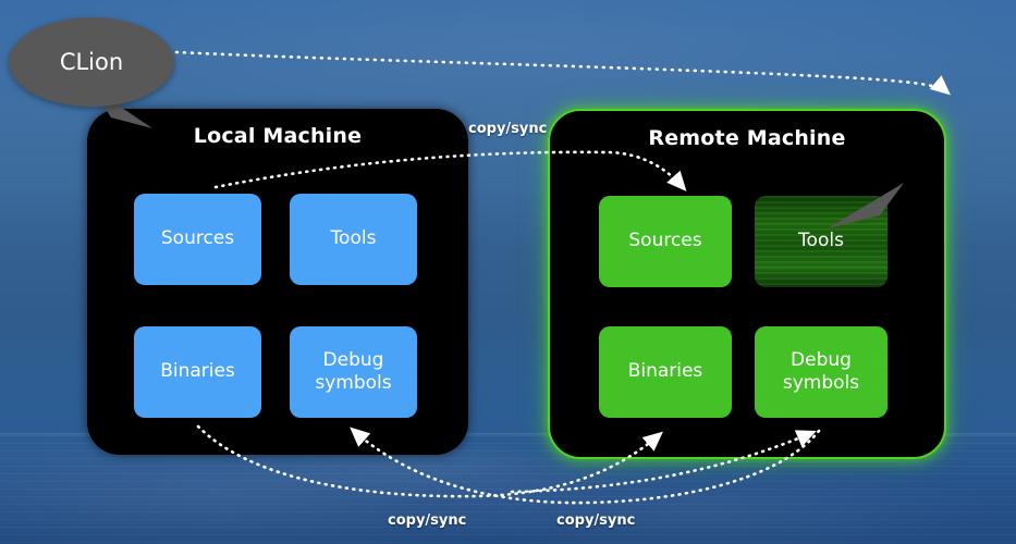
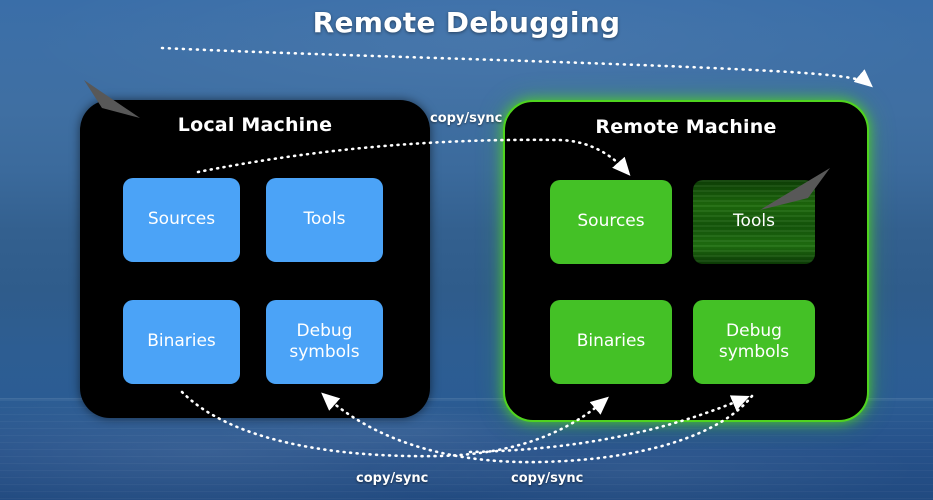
+ Remote Debugging
  Local Machine
  Sources
  Tools
  Binaries
  Debug
  symbols
  Remote Machine
  Sources
  Tools
  Binaries
  Debug
  symbols
- CLion
  copy/sync
  copy/sync
  copy/sync
